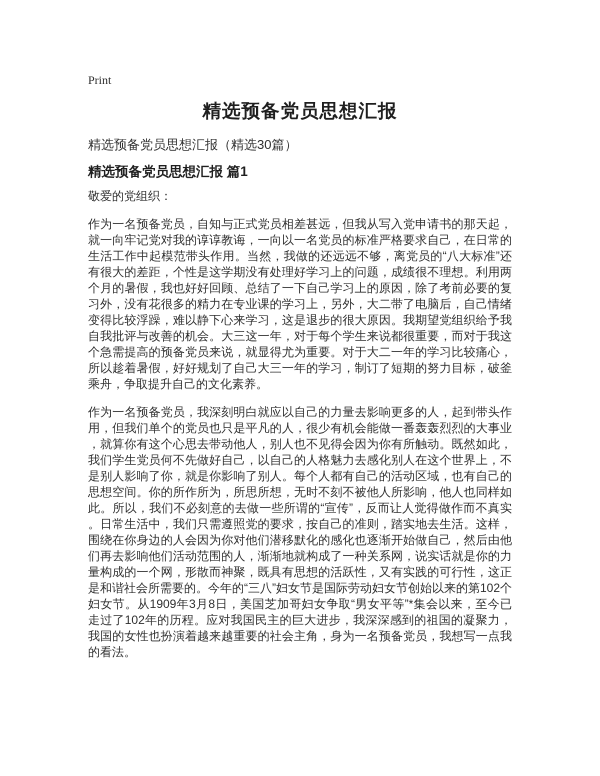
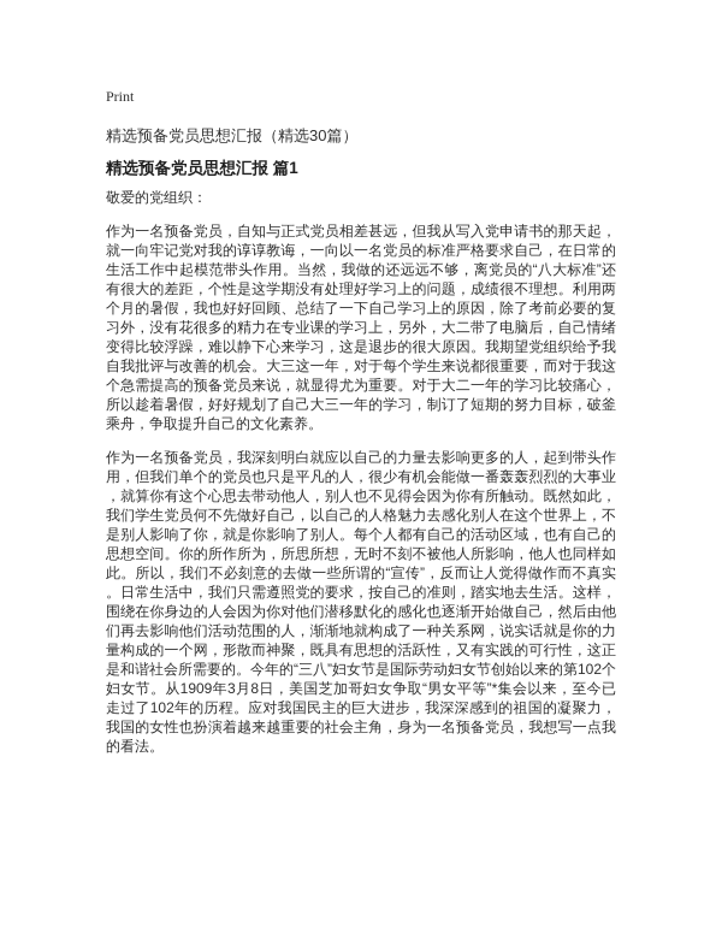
  Print
- 精选预备党员思想汇报
  精选预备党员思想汇报（精选30篇）
  精选预备党员思想汇报 篇1
  敬爱的党组织：
  作为一名预备党员，自知与正式党员相差甚远，但我从写入党申请书的那天起，就一向牢记党对我的谆谆教诲，一向以一名党员的标准严格要求自己，在日常的生活工作中起模范带头作用。当然，我做的还远远不够，离党员的“八大标准”还有很大的差距，个性是这学期没有处理好学习上的问题，成绩很不理想。利用两个月的暑假，我也好好回顾、总结了一下自己学习上的原因，除了考前必要的复习外，没有花很多的精力在专业课的学习上，另外，大二带了电脑后，自己情绪变得比较浮躁，难以静下心来学习，这是退步的很大原因。我期望党组织给予我自我批评与改善的机会。大三这一年，对于每个学生来说都很重要，而对于我这个急需提高的预备党员来说，就显得尤为重要。对于大二一年的学习比较痛心，所以趁着暑假，好好规划了自己大三一年的学习，制订了短期的努力目标，破釜乘舟，争取提升自己的文化素养。
  作为一名预备党员，我深刻明白就应以自己的力量去影响更多的人，起到带头作用，但我们单个的党员也只是平凡的人，很少有机会能做一番轰轰烈烈的大事业，就算你有这个心思去带动他人，别人也不见得会因为你有所触动。既然如此，我们学生党员何不先做好自己，以自己的人格魅力去感化别人在这个世界上，不是别人影响了你，就是你影响了别人。每个人都有自己的活动区域，也有自己的思想空间。你的所作所为，所思所想，无时不刻不被他人所影响，他人也同样如此。所以，我们不必刻意的去做一些所谓的“宣传”，反而让人觉得做作而不真实。日常生活中，我们只需遵照党的要求，按自己的准则，踏实地去生活。这样，围绕在你身边的人会因为你对他们潜移默化的感化也逐渐开始做自己，然后由他们再去影响他们活动范围的人，渐渐地就构成了一种关系网，说实话就是你的力量构成的一个网，形散而神聚，既具有思想的活跃性，又有实践的可行性，这正是和谐社会所需要的。今年的“三八”妇女节是国际劳动妇女节创始以来的第102个妇女节。从1909年3月8日，美国芝加哥妇女争取“男女平等”*集会以来，至今已走过了102年的历程。应对我国民主的巨大进步，我深深感到的祖国的凝聚力，我国的女性也扮演着越来越重要的社会主角，身为一名预备党员，我想写一点我的看法。
